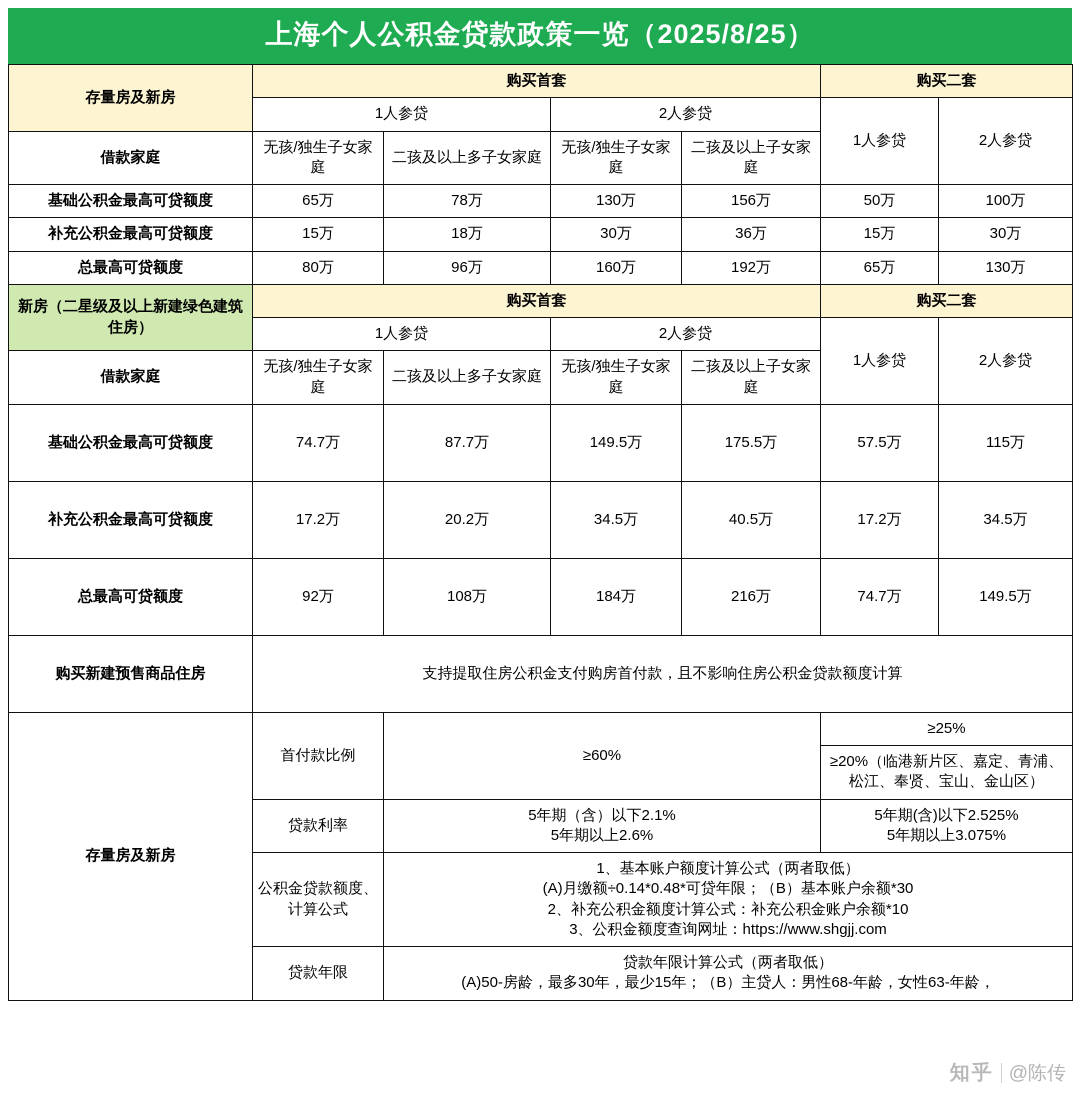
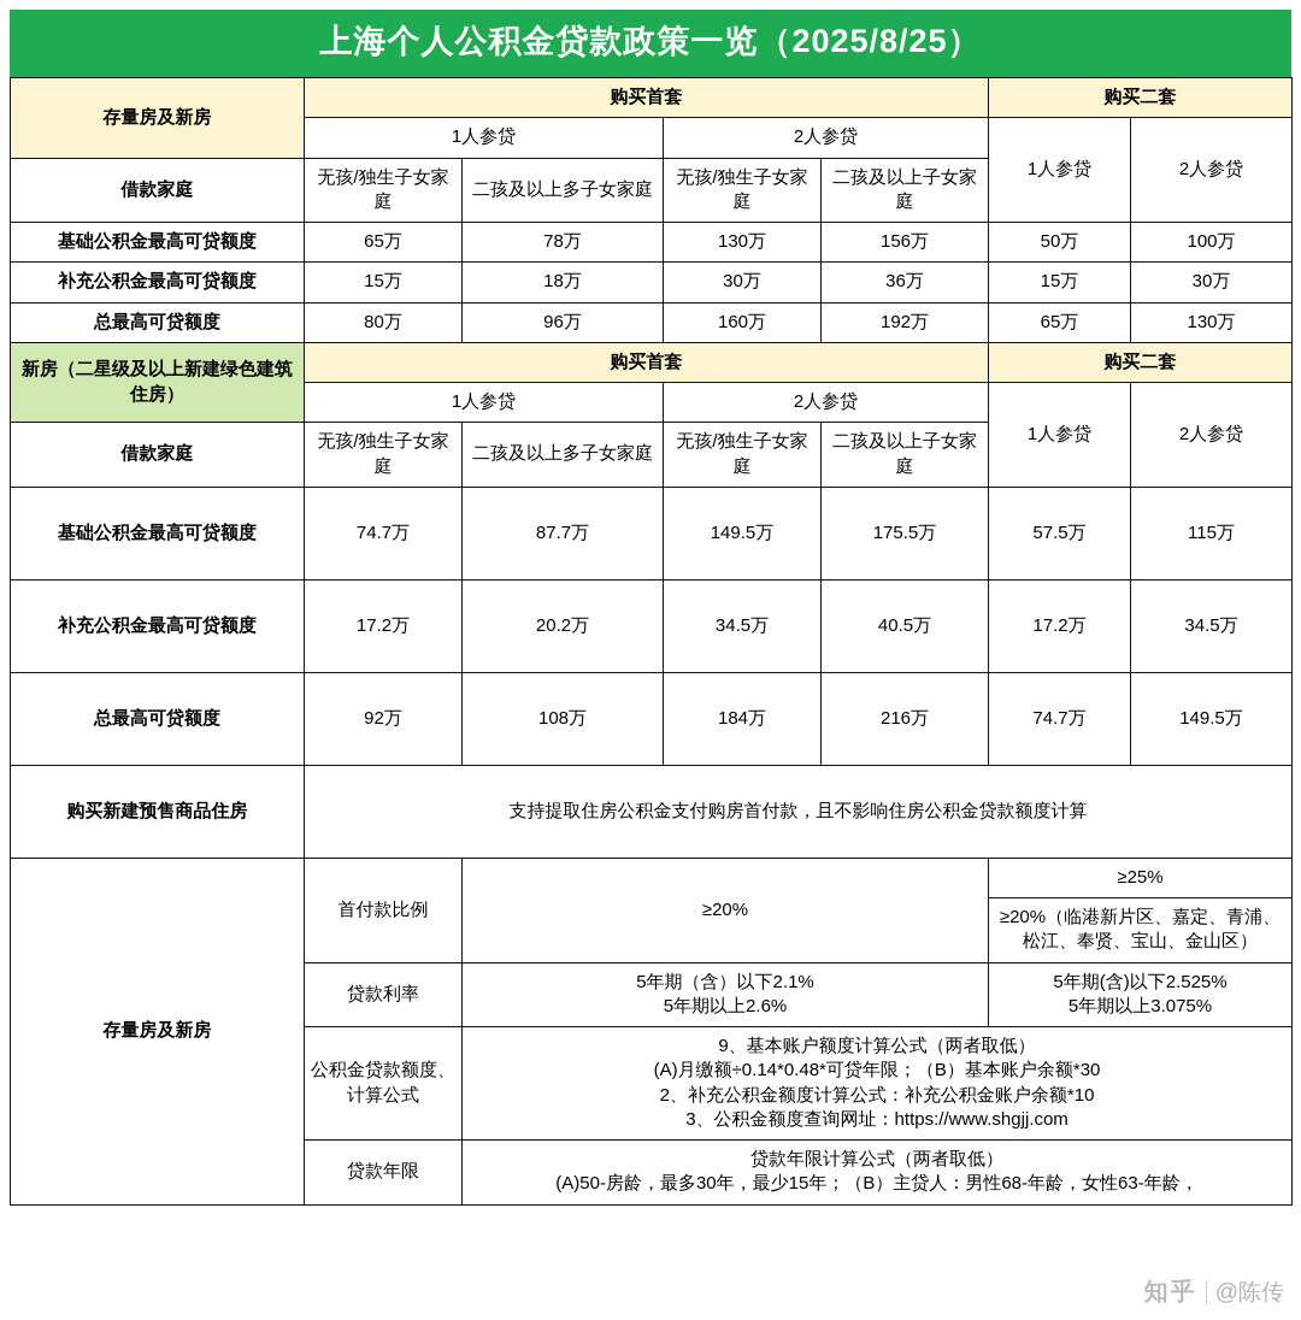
  上海个人公积金贷款政策一览（2025/8/25）
  存量房及新房	购买首套	购买二套
  1人参贷	2人参贷	1人参贷	2人参贷
  借款家庭	无孩/独生子女家庭	二孩及以上多子女家庭	无孩/独生子女家庭	二孩及以上子女家庭
  基础公积金最高可贷额度	65万	78万	130万	156万	50万	100万
  补充公积金最高可贷额度	15万	18万	30万	36万	15万	30万
  总最高可贷额度	80万	96万	160万	192万	65万	130万
  新房（二星级及以上新建绿色建筑住房）	购买首套	购买二套
  1人参贷	2人参贷	1人参贷	2人参贷
  借款家庭	无孩/独生子女家庭	二孩及以上多子女家庭	无孩/独生子女家庭	二孩及以上子女家庭
  基础公积金最高可贷额度	74.7万	87.7万	149.5万	175.5万	57.5万	115万
  补充公积金最高可贷额度	17.2万	20.2万	34.5万	40.5万	17.2万	34.5万
  总最高可贷额度	92万	108万	184万	216万	74.7万	149.5万
  购买新建预售商品住房	支持提取住房公积金支付购房首付款，且不影响住房公积金贷款额度计算
- 存量房及新房	首付款比例	≥60%	≥25%
+ 存量房及新房	首付款比例	≥20%	≥25%
  ≥20%（临港新片区、嘉定、青浦、松江、奉贤、宝山、金山区）
  贷款利率	5年期（含）以下2.1% 5年期以上2.6%	5年期(含)以下2.525% 5年期以上3.075%
- 公积金贷款额度、计算公式	1、基本账户额度计算公式（两者取低） (A)月缴额÷0.14*0.48*可贷年限；（B）基本账户余额*30 2、补充公积金额度计算公式：补充公积金账户余额*10 3、公积金额度查询网址：https://www.shgjj.com
+ 公积金贷款额度、计算公式	9、基本账户额度计算公式（两者取低） (A)月缴额÷0.14*0.48*可贷年限；（B）基本账户余额*30 2、补充公积金额度计算公式：补充公积金账户余额*10 3、公积金额度查询网址：https://www.shgjj.com
  贷款年限	贷款年限计算公式（两者取低） (A)50-房龄，最多30年，最少15年；（B）主贷人：男性68-年龄，女性63-年龄，
  知乎
  @陈传
